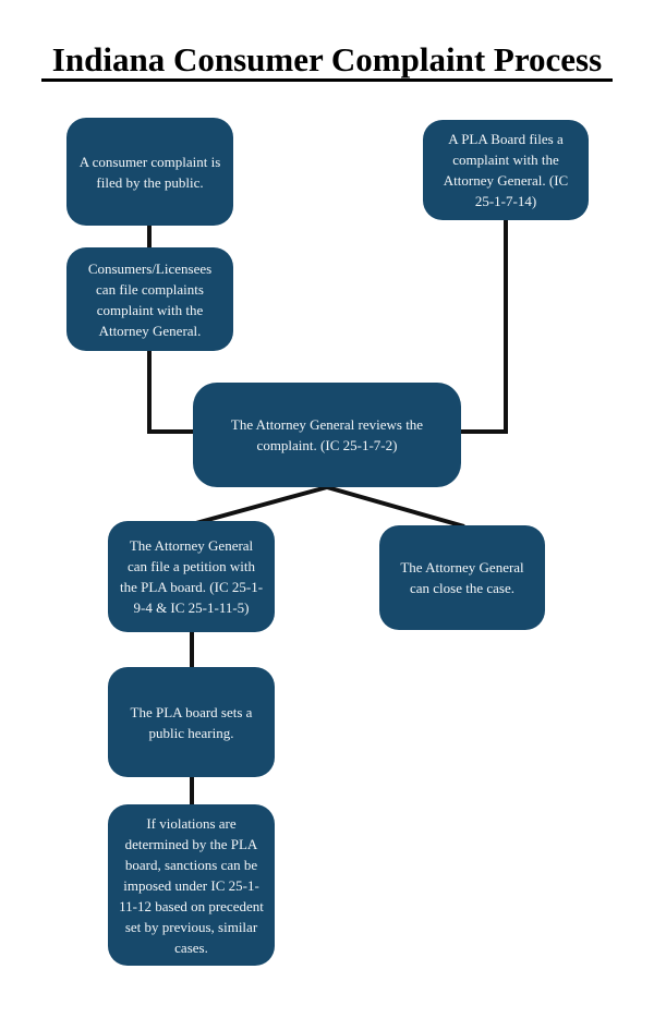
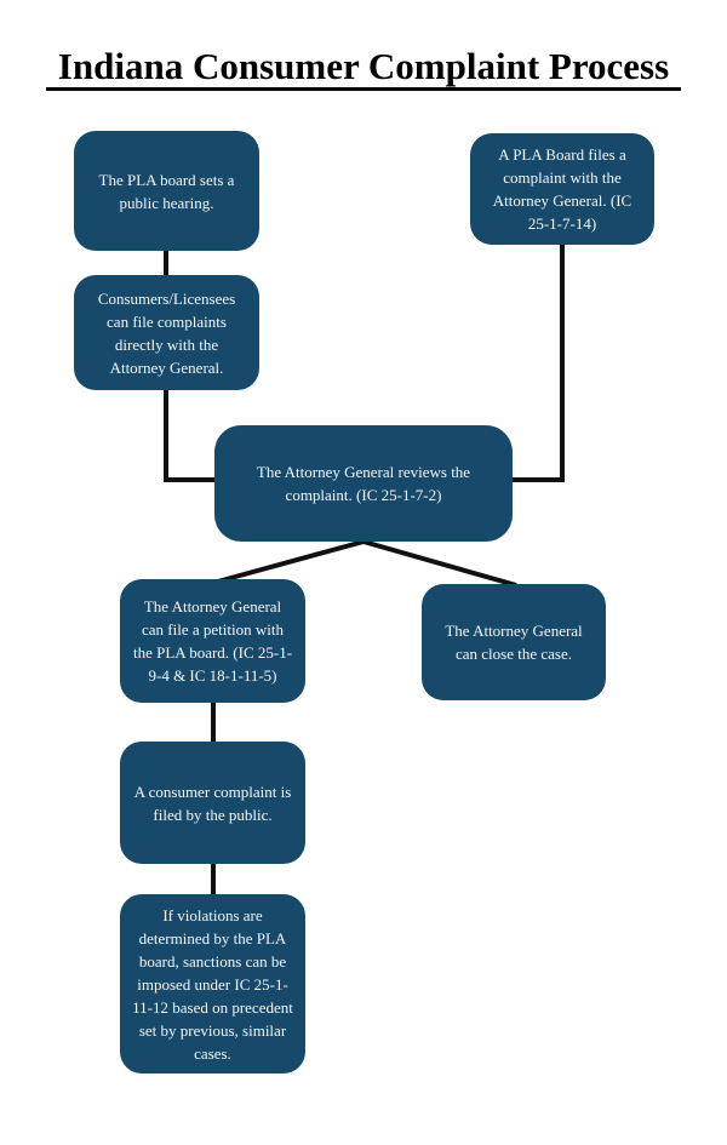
  Indiana Consumer Complaint Process
- A consumer complaint is filed by the public.
+ The PLA board sets a public hearing.
  A PLA Board files a complaint with the Attorney General. (IC 25-1-7-14)
- Consumers/Licensees can file complaints complaint with the Attorney General.
+ Consumers/Licensees can file complaints directly with the Attorney General.
  The Attorney General reviews the complaint. (IC 25-1-7-2)
- The Attorney General can file a petition with the PLA board. (IC 25-1-9-4 & IC 25-1-11-5)
+ The Attorney General can file a petition with the PLA board. (IC 25-1-9-4 & IC 18-1-11-5)
  The Attorney General can close the case.
- The PLA board sets a public hearing.
+ A consumer complaint is filed by the public.
  If violations are determined by the PLA board, sanctions can be imposed under IC 25-1-11-12 based on precedent set by previous, similar cases.
